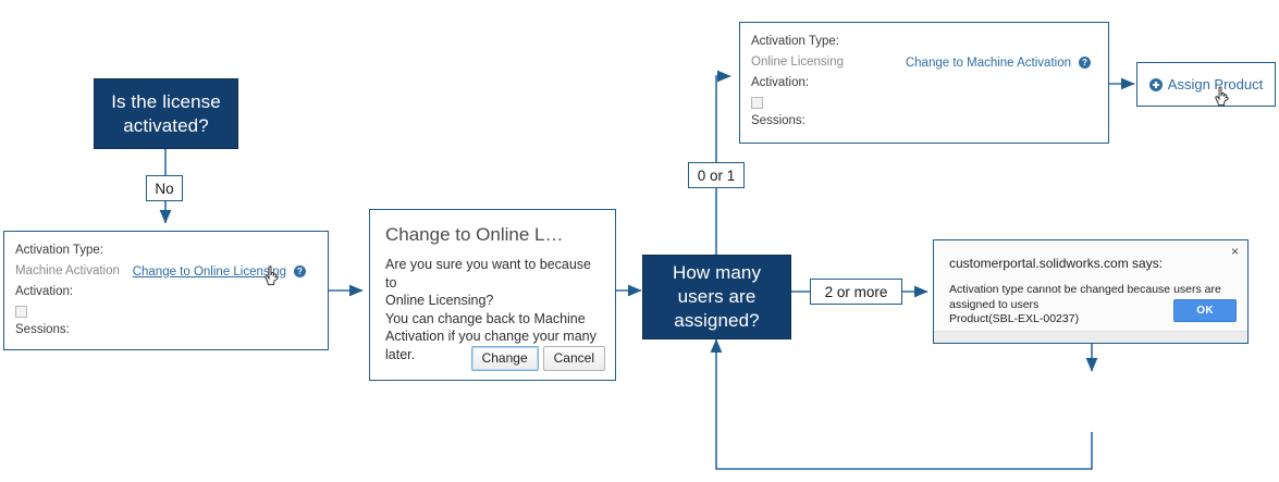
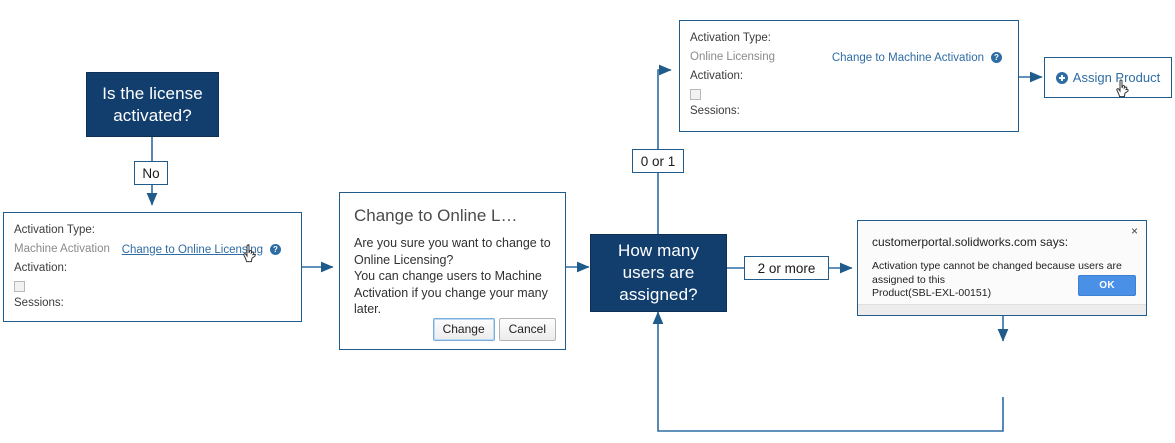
  Is the license
  activated?
  No
  Activation Type:
  Machine Activation
  Change to Online Licensng
  ?
  Activation:
  Sessions:
  Change to Online L…
- Are you sure you want to because to
+ Are you sure you want to change to
  Online Licensing?
- You can change back to Machine
+ You can change users to Machine
  Activation if you change your many
  later.
  Change
  Cancel
  How many
  users are
  assigned?
  0 or 1
  2 or more
  Activation Type:
  Online Licensing
  Change to Machine Activation
  ?
  Activation:
  Sessions:
  Assign Product
  ×
  customerportal.solidworks.com says:
- Activation type cannot be changed because users are assigned to users
+ Activation type cannot be changed because users are assigned to this
- Product(SBL-EXL-00237)
+ Product(SBL-EXL-00151)
  OK
